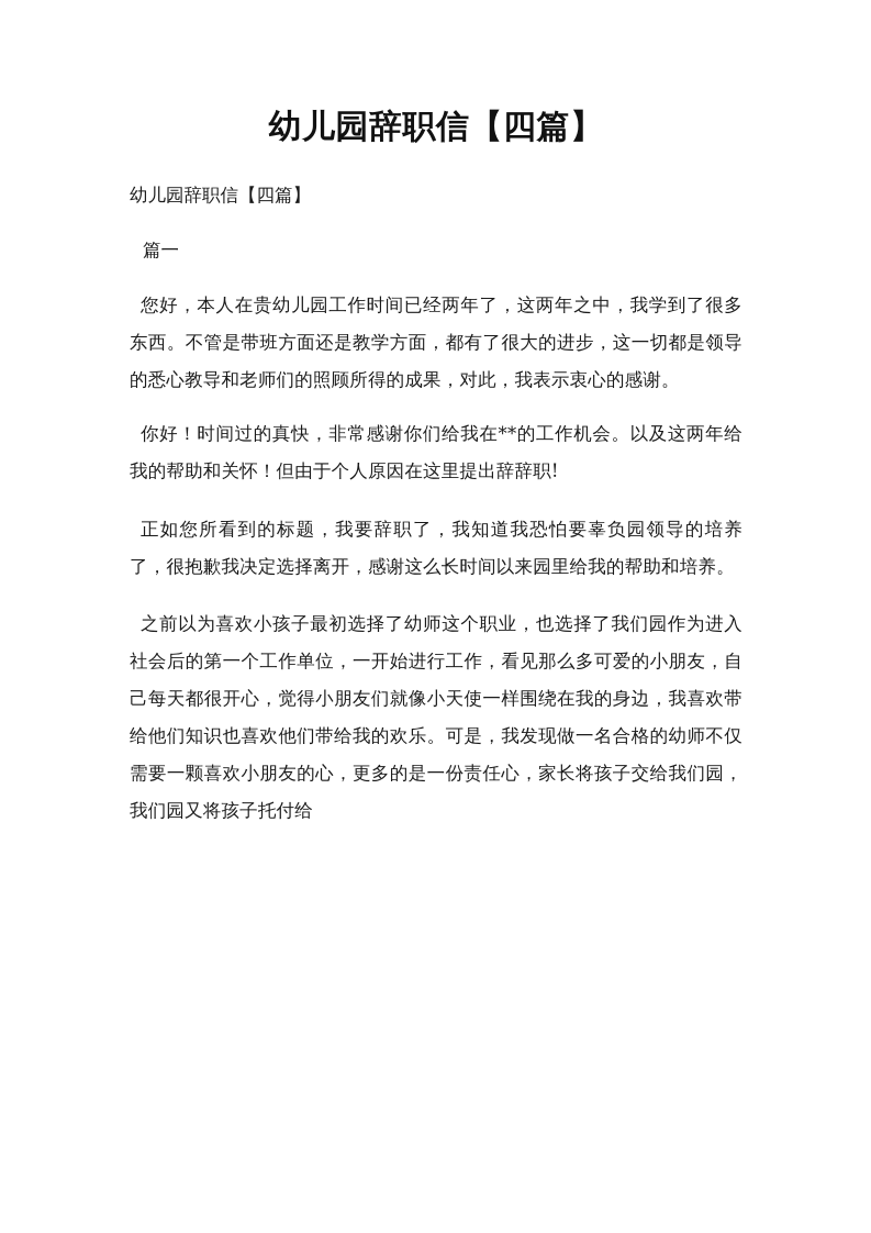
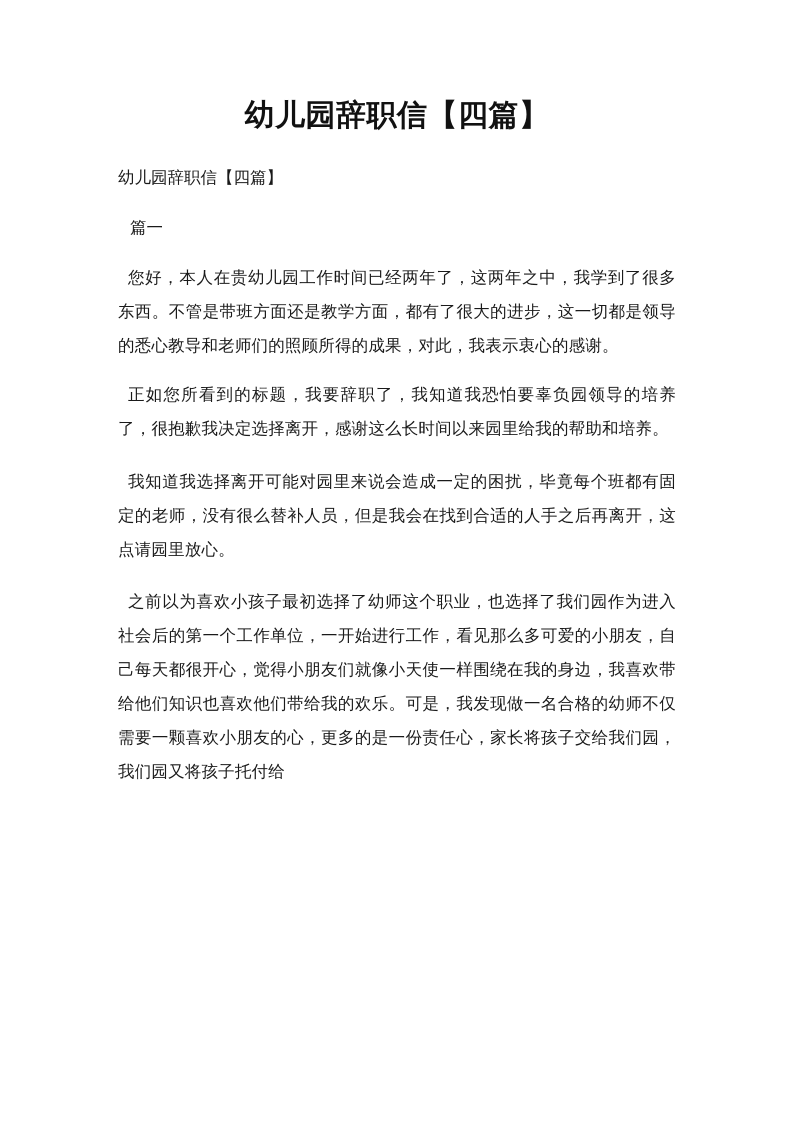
  幼儿园辞职信【四篇】
  幼儿园辞职信【四篇】
  篇一
  您好，本人在贵幼儿园工作时间已经两年了，这两年之中，我学到了很多东西。不管是带班方面还是教学方面，都有了很大的进步，这一切都是领导的悉心教导和老师们的照顾所得的成果，对此，我表示衷心的感谢。
- 你好！时间过的真快，非常感谢你们给我在**的工作机会。以及这两年给我的帮助和关怀！但由于个人原因在这里提出辞辞职!
  正如您所看到的标题，我要辞职了，我知道我恐怕要辜负园领导的培养了，很抱歉我决定选择离开，感谢这么长时间以来园里给我的帮助和培养。
+ 我知道我选择离开可能对园里来说会造成一定的困扰，毕竟每个班都有固定的老师，没有很么替补人员，但是我会在找到合适的人手之后再离开，这点请园里放心。
  之前以为喜欢小孩子最初选择了幼师这个职业，也选择了我们园作为进入社会后的第一个工作单位，一开始进行工作，看见那么多可爱的小朋友，自己每天都很开心，觉得小朋友们就像小天使一样围绕在我的身边，我喜欢带给他们知识也喜欢他们带给我的欢乐。可是，我发现做一名合格的幼师不仅需要一颗喜欢小朋友的心，更多的是一份责任心，家长将孩子交给我们园，我们园又将孩子托付给
